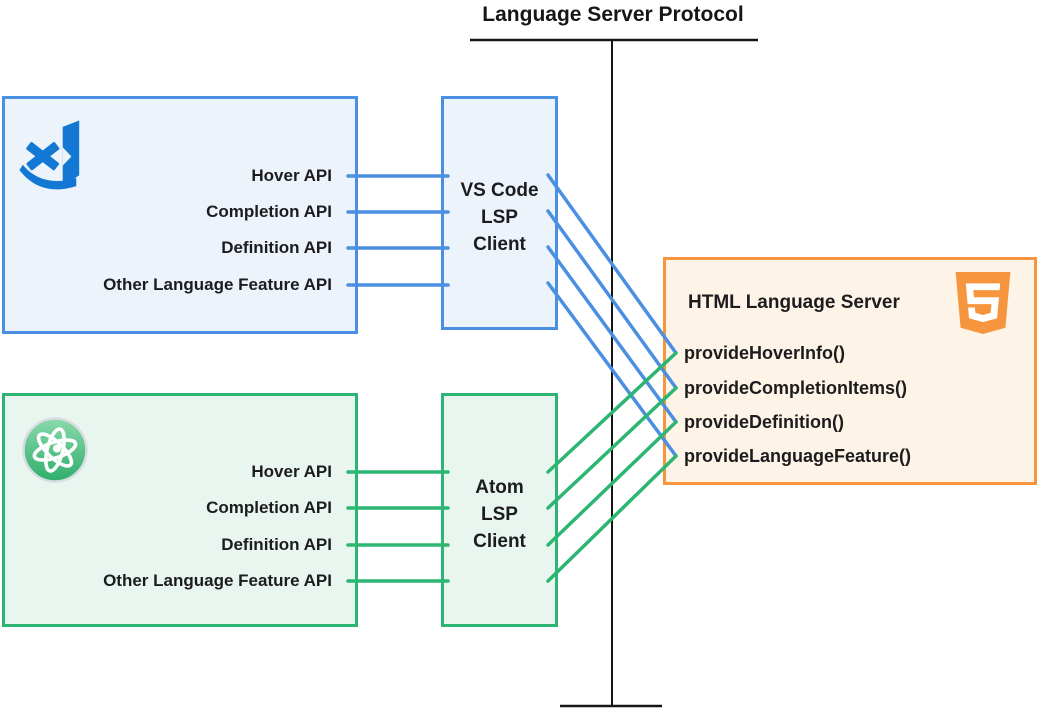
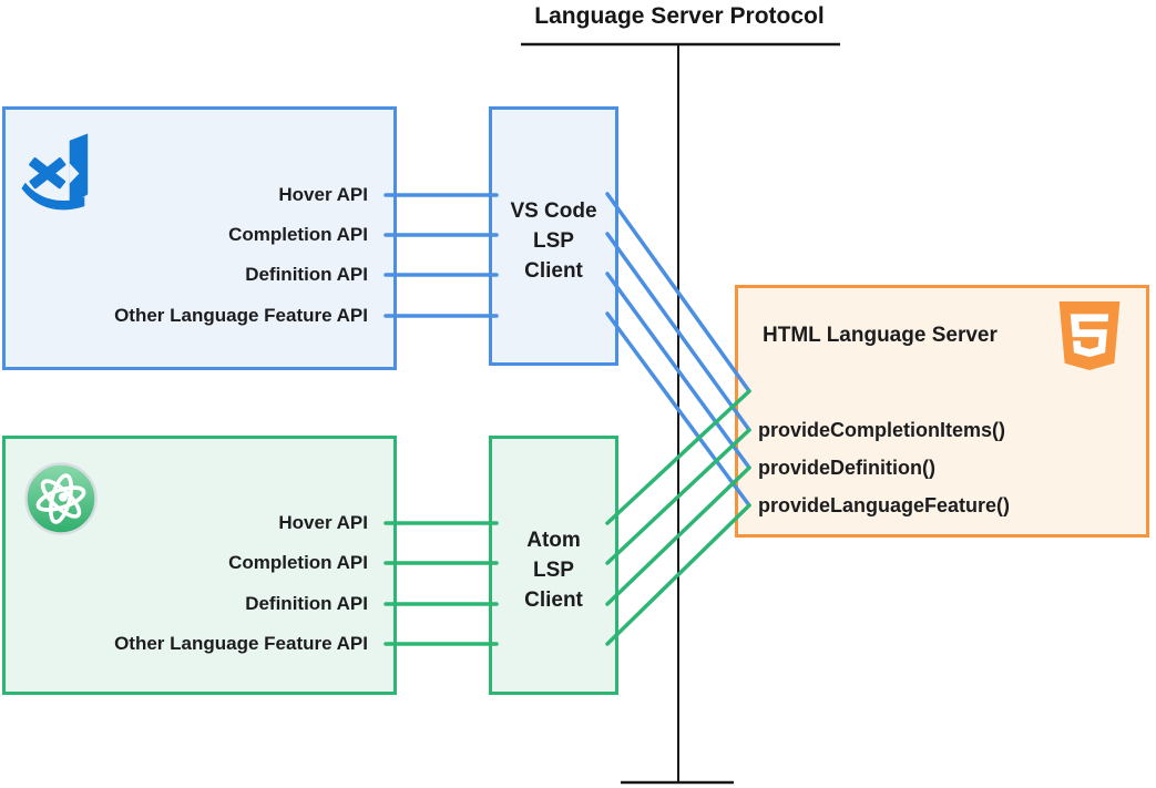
  Language Server Protocol
  Hover API
  Completion API
  Definition API
  Other Language Feature API
  VS Code
  LSP
  Client
  Hover API
  Completion API
  Definition API
  Other Language Feature API
  Atom
  LSP
  Client
  HTML Language Server
- provideHoverInfo()
  provideCompletionItems()
  provideDefinition()
  provideLanguageFeature()
